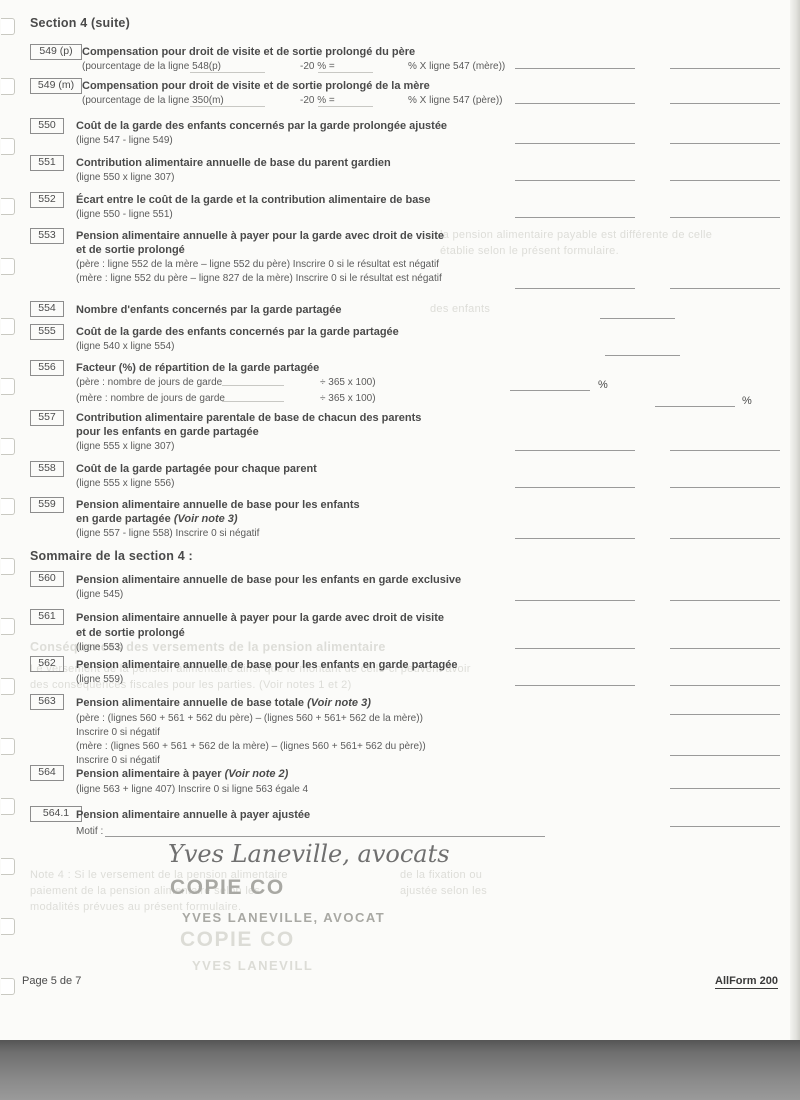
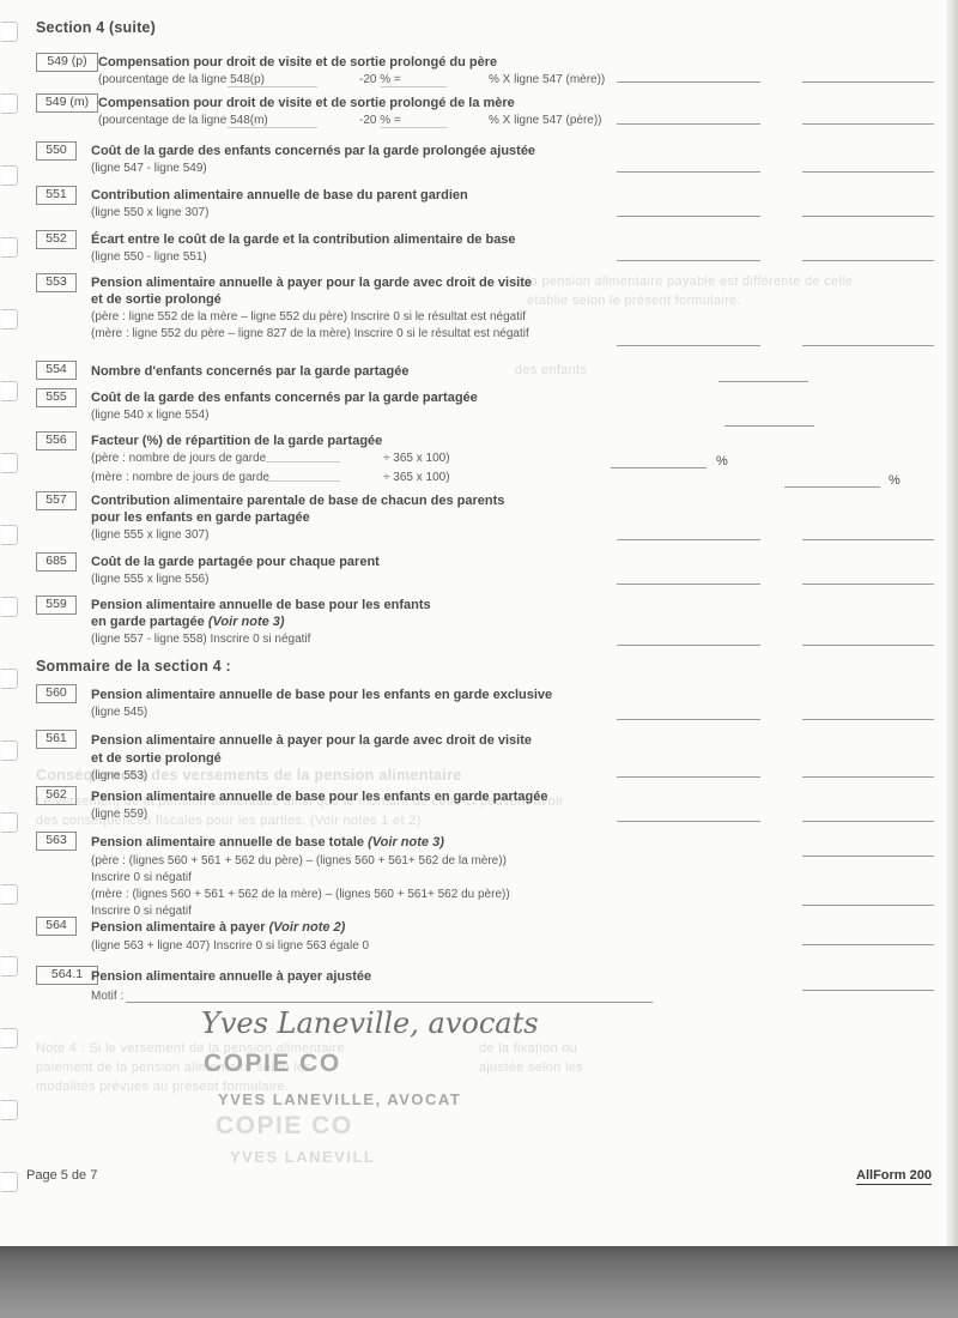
  Conséquences des versements de la pension alimentaire
  Le versement de la pension alimentaire ainsi que le montant de celle-ci peuvent avoir
  des conséquences fiscales pour les parties. (Voir notes 1 et 2)
  la pension alimentaire payable est différente de celle
  établie selon le présent formulaire.
  des enfants
  Note 4 : Si le versement de la pension alimentaire
  paiement de la pension alimentaire selon les
  modalités prévues au présent formulaire.
  de la fixation ou
  ajustée selon les
  Section 4 (suite)
  549 (p)
  Compensation pour droit de visite et de sortie prolongé du père
  (pourcentage de la ligne 548(p)
  -20 % =
  % X ligne 547 (mère))
  549 (m)
  Compensation pour droit de visite et de sortie prolongé de la mère
- (pourcentage de la ligne 350(m)
+ (pourcentage de la ligne 548(m)
  -20 % =
  % X ligne 547 (père))
  550
  Coût de la garde des enfants concernés par la garde prolongée ajustée
  (ligne 547 - ligne 549)
  551
  Contribution alimentaire annuelle de base du parent gardien
  (ligne 550 x ligne 307)
  552
  Écart entre le coût de la garde et la contribution alimentaire de base
  (ligne 550 - ligne 551)
  553
  Pension alimentaire annuelle à payer pour la garde avec droit de visite
  et de sortie prolongé
  (père : ligne 552 de la mère – ligne 552 du père) Inscrire 0 si le résultat est négatif
  (mère : ligne 552 du père – ligne 827 de la mère) Inscrire 0 si le résultat est négatif
  554
  Nombre d'enfants concernés par la garde partagée
  555
  Coût de la garde des enfants concernés par la garde partagée
  (ligne 540 x ligne 554)
  556
  Facteur (%) de répartition de la garde partagée
  (père : nombre de jours de garde
  ÷ 365 x 100)
  (mère : nombre de jours de garde
  ÷ 365 x 100)
  %
  %
  557
  Contribution alimentaire parentale de base de chacun des parents
  pour les enfants en garde partagée
  (ligne 555 x ligne 307)
- 558
+ 685
  Coût de la garde partagée pour chaque parent
  (ligne 555 x ligne 556)
  559
  Pension alimentaire annuelle de base pour les enfants
  en garde partagée (Voir note 3)
  (ligne 557 - ligne 558) Inscrire 0 si négatif
  Sommaire de la section 4 :
  560
  Pension alimentaire annuelle de base pour les enfants en garde exclusive
  (ligne 545)
  561
  Pension alimentaire annuelle à payer pour la garde avec droit de visite
  et de sortie prolongé
  (ligne 553)
  562
  Pension alimentaire annuelle de base pour les enfants en garde partagée
  (ligne 559)
  563
  Pension alimentaire annuelle de base totale (Voir note 3)
  (père : (lignes 560 + 561 + 562 du père) – (lignes 560 + 561+ 562 de la mère))
  Inscrire 0 si négatif
  (mère : (lignes 560 + 561 + 562 de la mère) – (lignes 560 + 561+ 562 du père))
  Inscrire 0 si négatif
  564
  Pension alimentaire à payer (Voir note 2)
- (ligne 563 + ligne 407) Inscrire 0 si ligne 563 égale 4
+ (ligne 563 + ligne 407) Inscrire 0 si ligne 563 égale 0
  564.1
  Pension alimentaire annuelle à payer ajustée
  Motif :
  Yves Laneville, avocats
  COPIE CO
  YVES LANEVILLE, AVOCAT
  COPIE CO
  YVES LANEVILL
  Page 5 de 7
  AllForm 200
